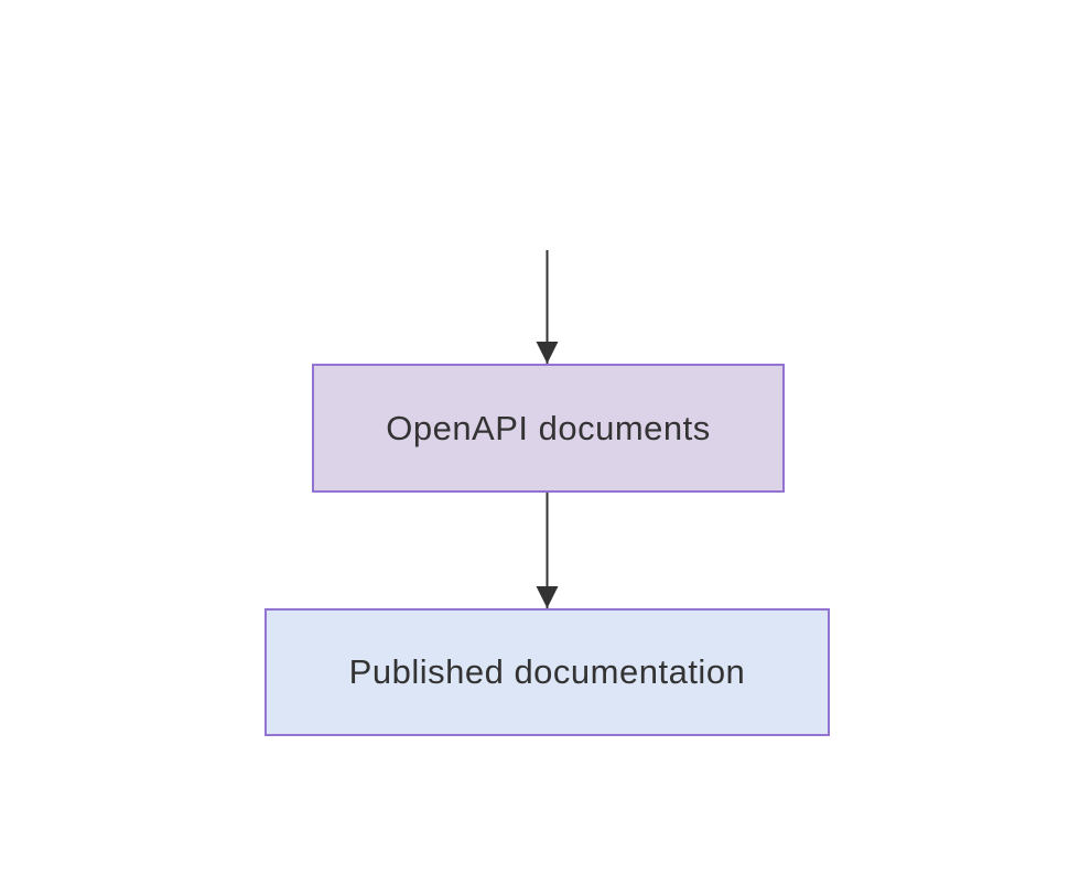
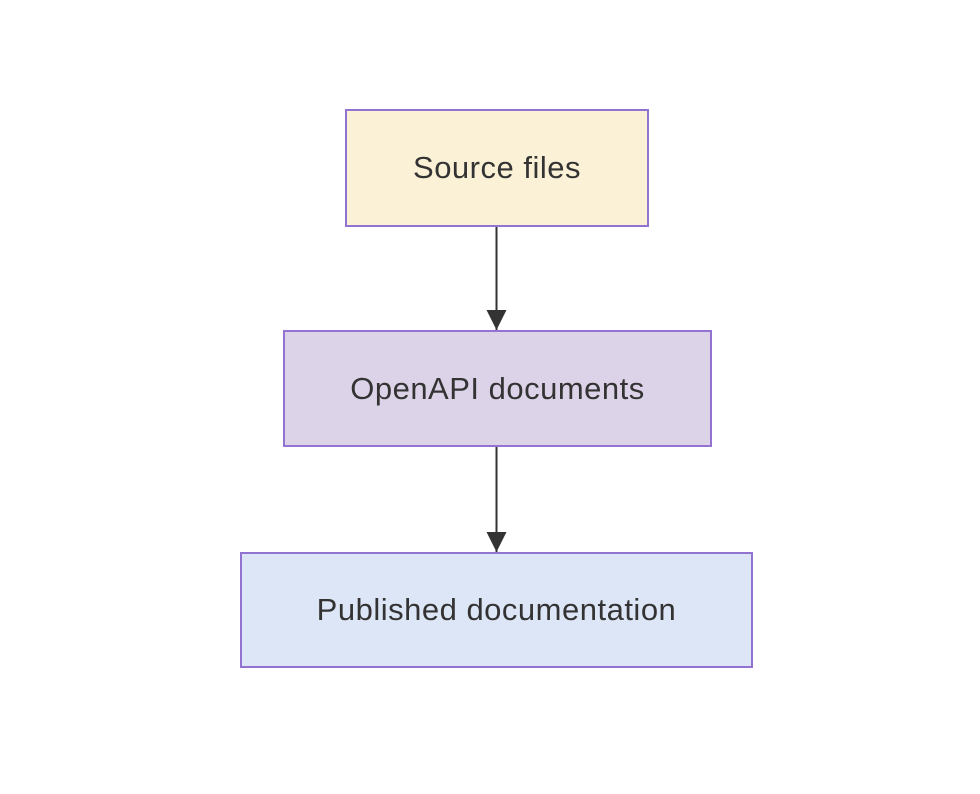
+ Source files
  OpenAPI documents
  Published documentation
